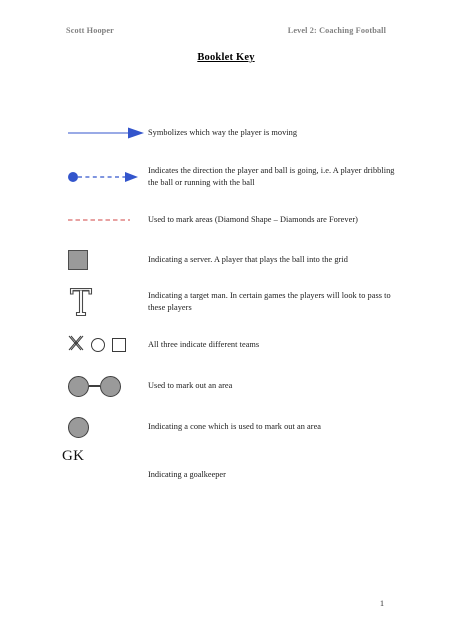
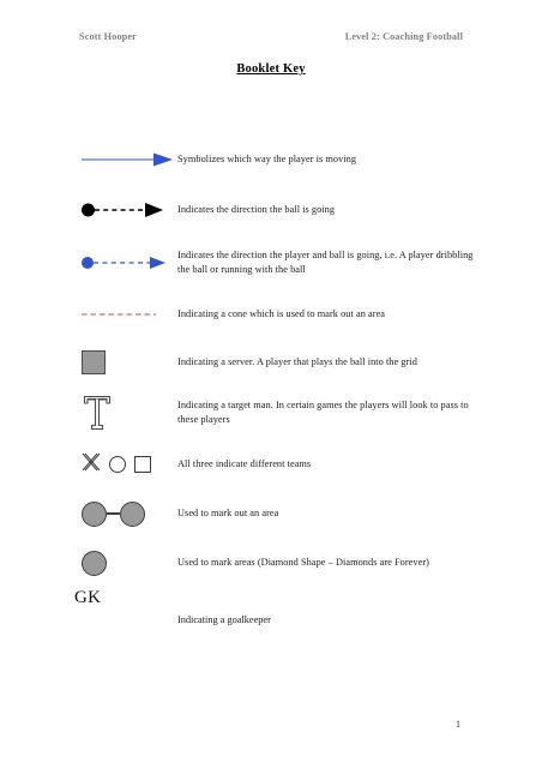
  Scott Hooper
  Level 2: Coaching Football
  Booklet Key
  Symbolizes which way the player is moving
+ Indicates the direction the ball is going
  Indicates the direction the player and ball is going, i.e. A player dribbling the ball or running with the ball
- Used to mark areas (Diamond Shape – Diamonds are Forever)
+ Indicating a cone which is used to mark out an area
  Indicating a server. A player that plays the ball into the grid
  Indicating a target man. In certain games the players will look to pass to these players
  All three indicate different teams
  Used to mark out an area
- Indicating a cone which is used to mark out an area
+ Used to mark areas (Diamond Shape – Diamonds are Forever)
  GK
  Indicating a goalkeeper
  1
